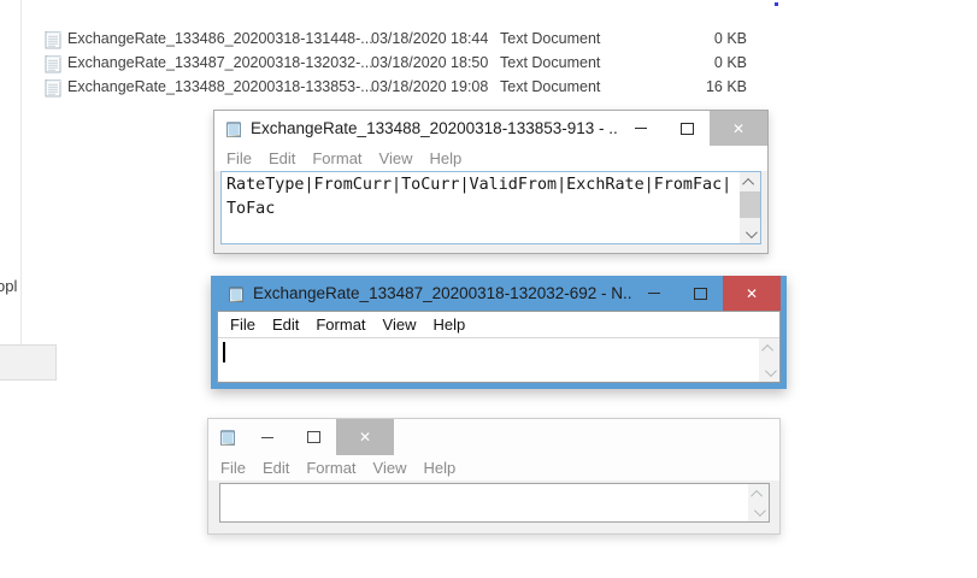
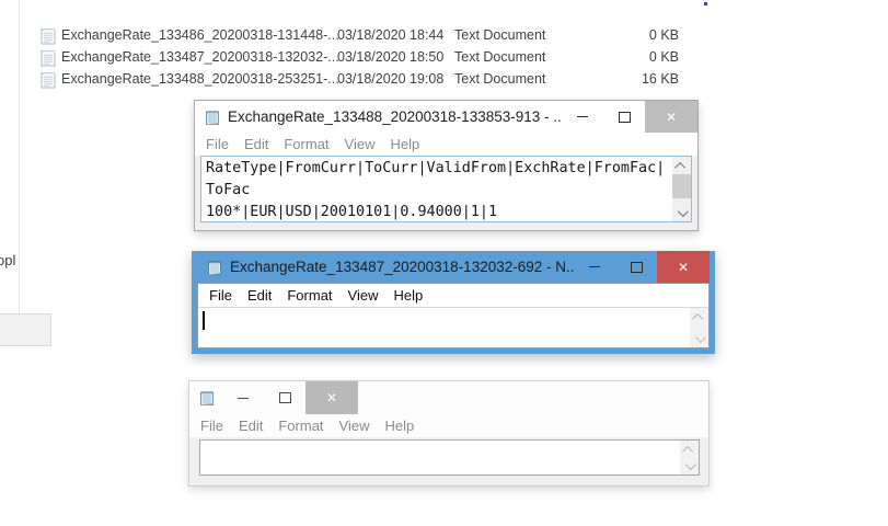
  opl
  ExchangeRate_133486_20200318-131448-...
  03/18/2020 18:44
  Text Document
  0 KB
  ExchangeRate_133487_20200318-132032-...
  03/18/2020 18:50
  Text Document
  0 KB
- ExchangeRate_133488_20200318-133853-...
+ ExchangeRate_133488_20200318-253251-...
  03/18/2020 19:08
  Text Document
  16 KB
  ExchangeRate_133488_20200318-133853-913 - ..
  ✕
  File
  Edit
  Format
  View
  Help
  RateType|FromCurr|ToCurr|ValidFrom|ExchRate|FromFac|
  ToFac
+ 100*|EUR|USD|20010101|0.94000|1|1
  ExchangeRate_133487_20200318-132032-692 - N..
  ✕
  File
  Edit
  Format
  View
  Help
  ✕
  File
  Edit
  Format
  View
  Help
